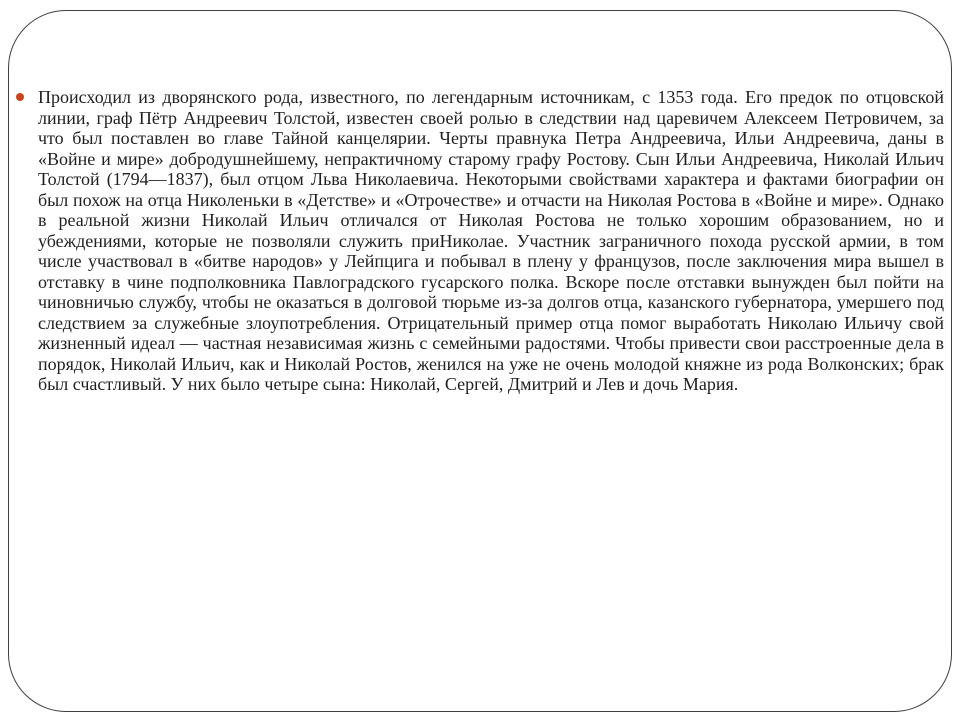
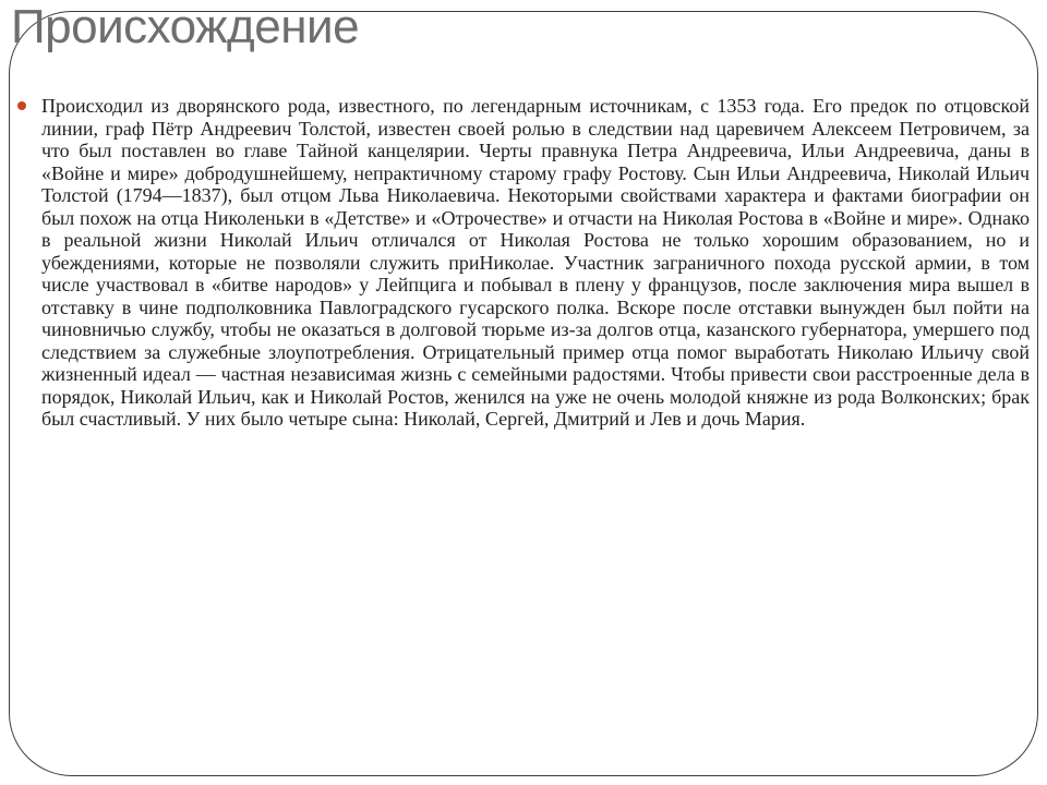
+ Происхождение
  Происходил из дворянского рода, известного, по легендарным источникам, с 1353 года. Его предок по отцовской линии, граф Пётр Андреевич Толстой, известен своей ролью в следствии над царевичем Алексеем Петровичем, за что был поставлен во главе Тайной канцелярии. Черты правнука Петра Андреевича, Ильи Андреевича, даны в «Войне и мире» добродушнейшему, непрактичному старому графу Ростову. Сын Ильи Андреевича, Николай Ильич Толстой (1794—1837), был отцом Льва Николаевича. Некоторыми свойствами характера и фактами биографии он был похож на отца Николеньки в «Детстве» и «Отрочестве» и отчасти на Николая Ростова в «Войне и мире». Однако в реальной жизни Николай Ильич отличался от Николая Ростова не только хорошим образованием, но и убеждениями, которые не позволяли служить приНиколае. Участник заграничного похода русской армии, в том числе участвовал в «битве народов» у Лейпцига и побывал в плену у французов, после заключения мира вышел в отставку в чине подполковника Павлоградского гусарского полка. Вскоре после отставки вынужден был пойти на чиновничью службу, чтобы не оказаться в долговой тюрьме из-за долгов отца, казанского губернатора, умершего под следствием за служебные злоупотребления. Отрицательный пример отца помог выработать Николаю Ильичу свой жизненный идеал — частная независимая жизнь с семейными радостями. Чтобы привести свои расстроенные дела в порядок, Николай Ильич, как и Николай Ростов, женился на уже не очень молодой княжне из рода Волконских; брак был счастливый. У них было четыре сына: Николай, Сергей, Дмитрий и Лев и дочь Мария.
